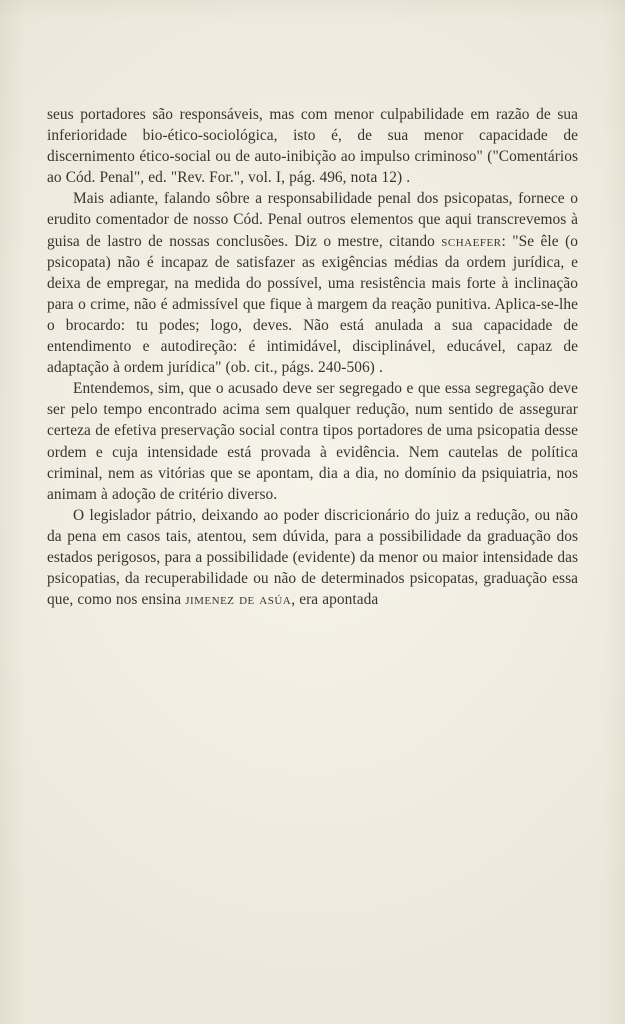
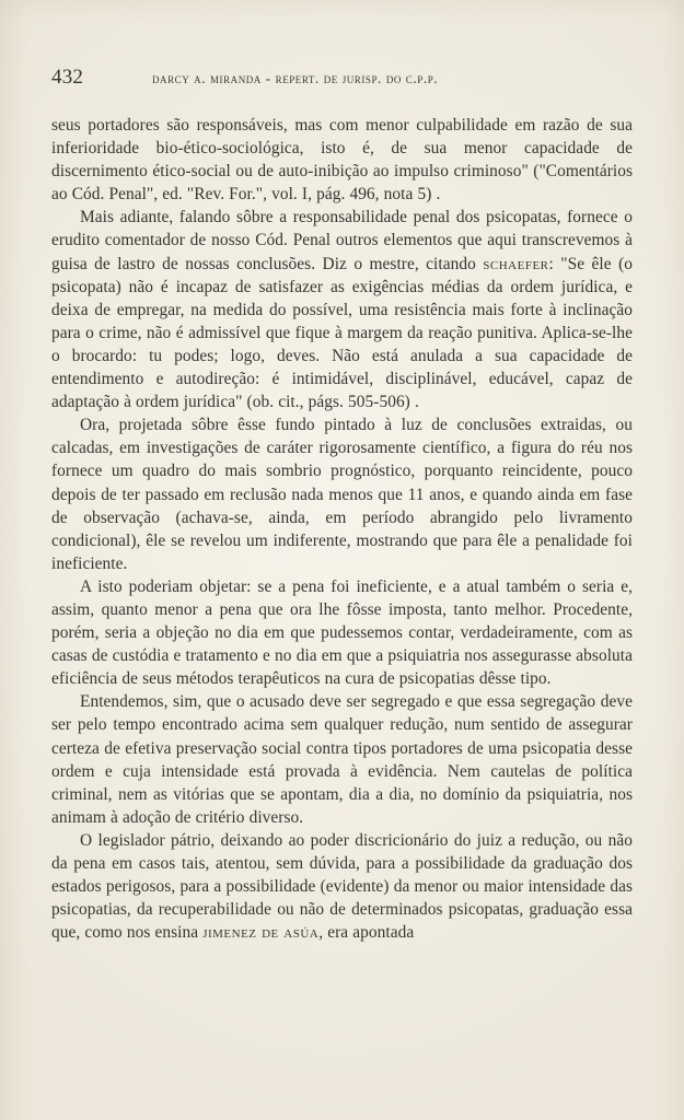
+ 432
+ darcy a. miranda - repert. de jurisp. do c.p.p.
- seus portadores são responsáveis, mas com menor culpabilidade em razão de sua inferioridade bio-ético-sociológica, isto é, de sua menor capacidade de discernimento ético-social ou de auto-inibição ao impulso criminoso" ("Comentários ao Cód. Penal", ed. "Rev. For.", vol. I, pág. 496, nota 12) .
+ seus portadores são responsáveis, mas com menor culpabilidade em razão de sua inferioridade bio-ético-sociológica, isto é, de sua menor capacidade de discernimento ético-social ou de auto-inibição ao impulso criminoso" ("Comentários ao Cód. Penal", ed. "Rev. For.", vol. I, pág. 496, nota 5) .
- Mais adiante, falando sôbre a responsabilidade penal dos psicopatas, fornece o erudito comentador de nosso Cód. Penal outros elementos que aqui transcrevemos à guisa de lastro de nossas conclusões. Diz o mestre, citando schaefer: "Se êle (o psicopata) não é incapaz de satisfazer as exigências médias da ordem jurídica, e deixa de empregar, na medida do possível, uma resistência mais forte à inclinação para o crime, não é admissível que fique à margem da reação punitiva. Aplica-se-lhe o brocardo: tu podes; logo, deves. Não está anulada a sua capacidade de entendimento e autodireção: é intimidável, disciplinável, educável, capaz de adaptação à ordem jurídica" (ob. cit., págs. 240-506) .
+ Mais adiante, falando sôbre a responsabilidade penal dos psicopatas, fornece o erudito comentador de nosso Cód. Penal outros elementos que aqui transcrevemos à guisa de lastro de nossas conclusões. Diz o mestre, citando schaefer: "Se êle (o psicopata) não é incapaz de satisfazer as exigências médias da ordem jurídica, e deixa de empregar, na medida do possível, uma resistência mais forte à inclinação para o crime, não é admissível que fique à margem da reação punitiva. Aplica-se-lhe o brocardo: tu podes; logo, deves. Não está anulada a sua capacidade de entendimento e autodireção: é intimidável, disciplinável, educável, capaz de adaptação à ordem jurídica" (ob. cit., págs. 505-506) .
+ Ora, projetada sôbre êsse fundo pintado à luz de conclusões extraidas, ou calcadas, em investigações de caráter rigorosamente científico, a figura do réu nos fornece um quadro do mais sombrio prognóstico, porquanto reincidente, pouco depois de ter passado em reclusão nada menos que 11 anos, e quando ainda em fase de observação (achava-se, ainda, em período abrangido pelo livramento condicional), êle se revelou um indiferente, mostrando que para êle a penalidade foi ineficiente.
+ A isto poderiam objetar: se a pena foi ineficiente, e a atual também o seria e, assim, quanto menor a pena que ora lhe fôsse imposta, tanto melhor. Procedente, porém, seria a objeção no dia em que pudessemos contar, verdadeiramente, com as casas de custódia e tratamento e no dia em que a psiquiatria nos assegurasse absoluta eficiência de seus métodos terapêuticos na cura de psicopatias dêsse tipo.
  Entendemos, sim, que o acusado deve ser segregado e que essa segregação deve ser pelo tempo encontrado acima sem qualquer redução, num sentido de assegurar certeza de efetiva preservação social contra tipos portadores de uma psicopatia desse ordem e cuja intensidade está provada à evidência. Nem cautelas de política criminal, nem as vitórias que se apontam, dia a dia, no domínio da psiquiatria, nos animam à adoção de critério diverso.
  O legislador pátrio, deixando ao poder discricionário do juiz a redução, ou não da pena em casos tais, atentou, sem dúvida, para a possibilidade da graduação dos estados perigosos, para a possibilidade (evidente) da menor ou maior intensidade das psicopatias, da recuperabilidade ou não de determinados psicopatas, graduação essa que, como nos ensina jimenez de asúa, era apontada
